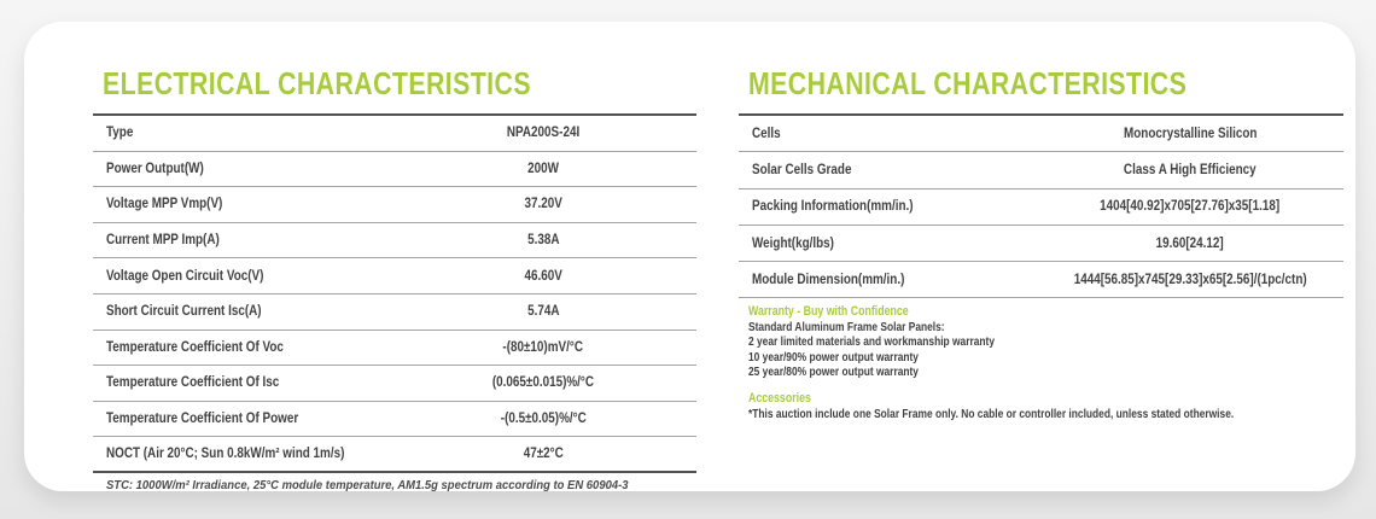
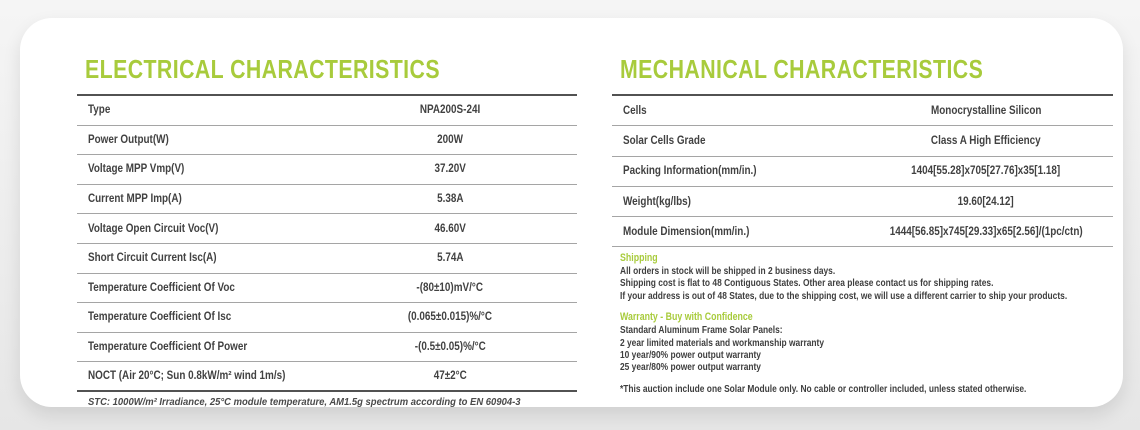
  ELECTRICAL CHARACTERISTICS
  Type
  NPA200S-24I
  Power Output(W)
  200W
  Voltage MPP Vmp(V)
  37.20V
  Current MPP Imp(A)
  5.38A
  Voltage Open Circuit Voc(V)
  46.60V
  Short Circuit Current Isc(A)
  5.74A
  Temperature Coefficient Of Voc
  -(80±10)mV/°C
  Temperature Coefficient Of Isc
  (0.065±0.015)%/°C
  Temperature Coefficient Of Power
  -(0.5±0.05)%/°C
  NOCT (Air 20°C; Sun 0.8kW/m² wind 1m/s)
  47±2°C
  STC: 1000W/m² Irradiance, 25°C module temperature, AM1.5g spectrum according to EN 60904-3
  MECHANICAL CHARACTERISTICS
  Cells
  Monocrystalline Silicon
  Solar Cells Grade
  Class A High Efficiency
  Packing Information(mm/in.)
- 1404[40.92]x705[27.76]x35[1.18]
+ 1404[55.28]x705[27.76]x35[1.18]
  Weight(kg/lbs)
  19.60[24.12]
  Module Dimension(mm/in.)
  1444[56.85]x745[29.33]x65[2.56]/(1pc/ctn)
+ Shipping
+ All orders in stock will be shipped in 2 business days.
+ Shipping cost is flat to 48 Contiguous States. Other area please contact us for shipping rates.
+ If your address is out of 48 States, due to the shipping cost, we will use a different carrier to ship your products.
  Warranty - Buy with Confidence
  Standard Aluminum Frame Solar Panels:
  2 year limited materials and workmanship warranty
  10 year/90% power output warranty
  25 year/80% power output warranty
- Accessories
- *This auction include one Solar Frame only. No cable or controller included, unless stated otherwise.
+ *This auction include one Solar Module only. No cable or controller included, unless stated otherwise.
